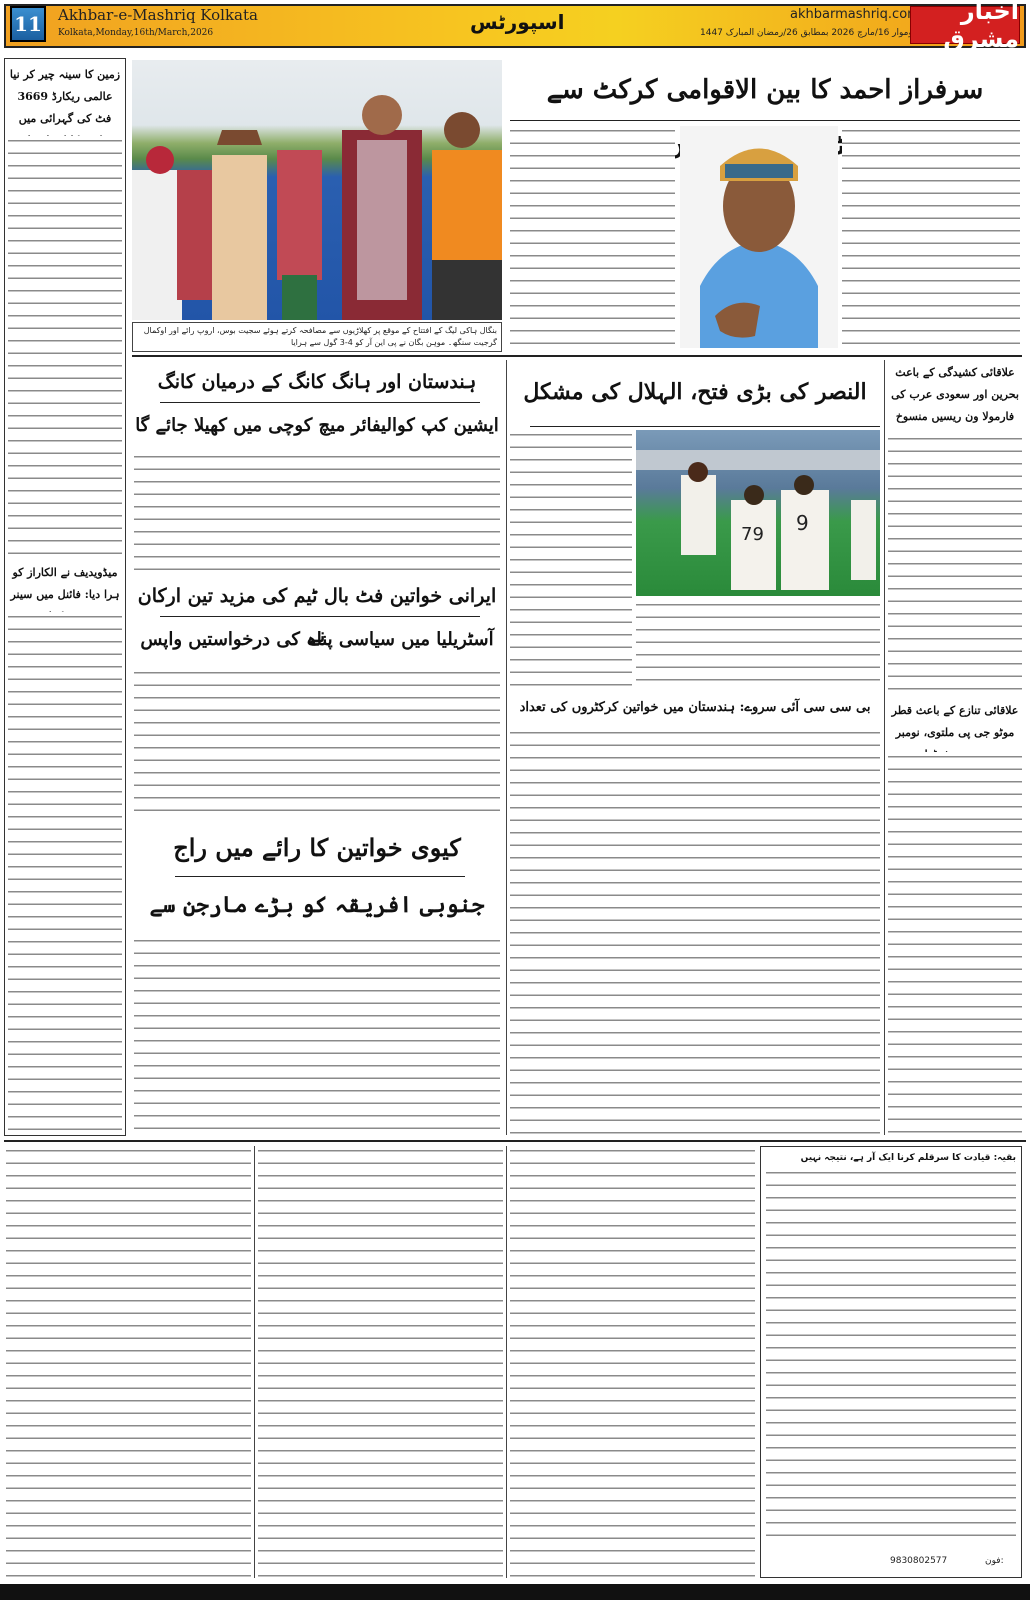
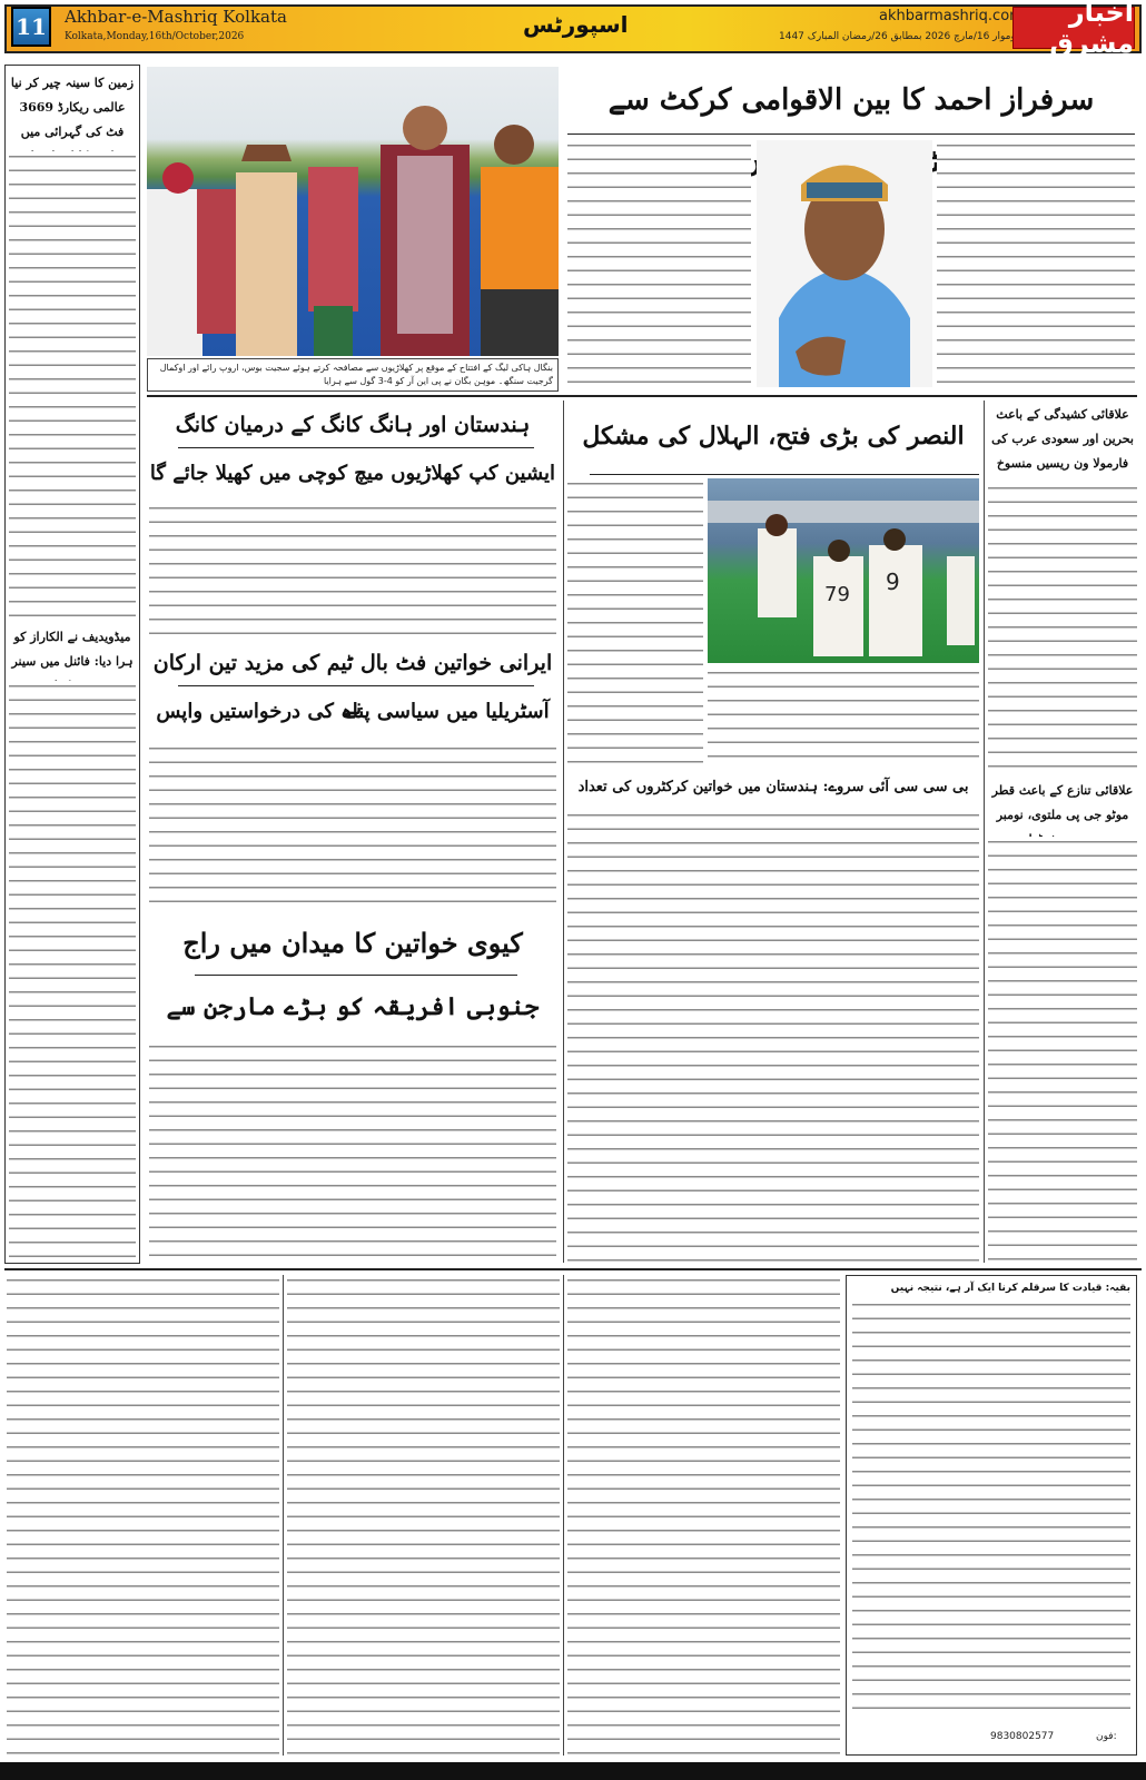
  11
  Akhbar-e-Mashriq Kolkata
- Kolkata,Monday,16th/March,2026
+ Kolkata,Monday,16th/October,2026
  اسپورٹس
  akhbarmashriq.co
  موار 16/مارچ 2026 بمطابق 26/رمضان المبارک 1447
  اخبار مشرق
  میڈویدیف نے الکاراز کو ہرا دیا: فائنل میں سینر
  بنگال ہاکی لیگ کے افتتاح کے موقع پر کھلاڑیوں سے مصافحہ کرتے ہوئے سجیت بوس، اروپ رائے اور اوکمال گرجیت سنگھ۔ موہن بگان نے پی این آر کو 4-3 گول سے ہرایا
  ہندستان اور ہانگ کانگ کے درمیان کانگ
- ایشین کپ کوالیفائر میچ کوچی میں کھیلا جائے گا
+ ایشین کپ کھلاڑیوں میچ کوچی میں کھیلا جائے گا
  ایرانی خواتین فٹ بال ٹیم کی مزید تین ارکان نے
  آسٹریلیا میں سیاسی پناہ کی درخواستیں واپس
- کیوی خواتین کا رائے میں راج
+ کیوی خواتین کا میدان میں راج
  جنوبی افریقہ کو بڑے مارجن سے
  النصر کی بڑی فتح، الہلال کی مشکل
  79
  9
  بی سی سی آئی سروے: ہندستان میں خواتین کرکٹروں کی تعداد
  علاقائی کشیدگی کے باعث بحرین اور سعودی عرب کی فارمولا ون ریسیں منسوخ
  علاقائی تنازع کے باعث قطر موٹو جی پی ملتوی، نومبر
  بقیہ: قیادت کا سرقلم کرنا ایک آر ہے، نتیجہ نہیں
  9830802577
  فون:
